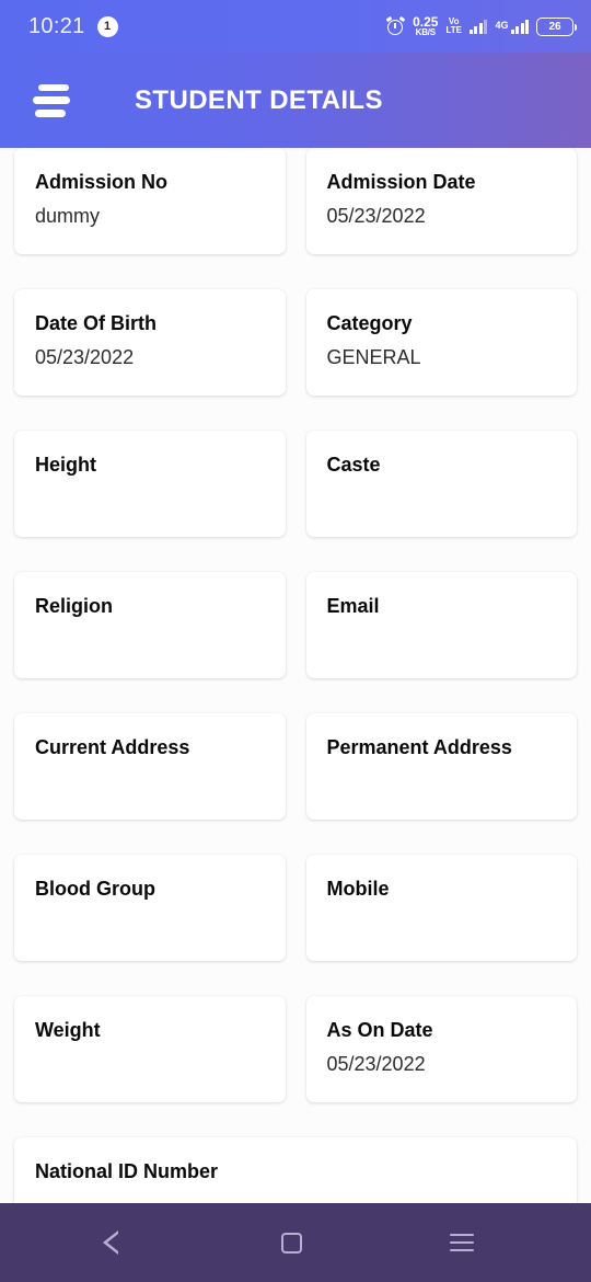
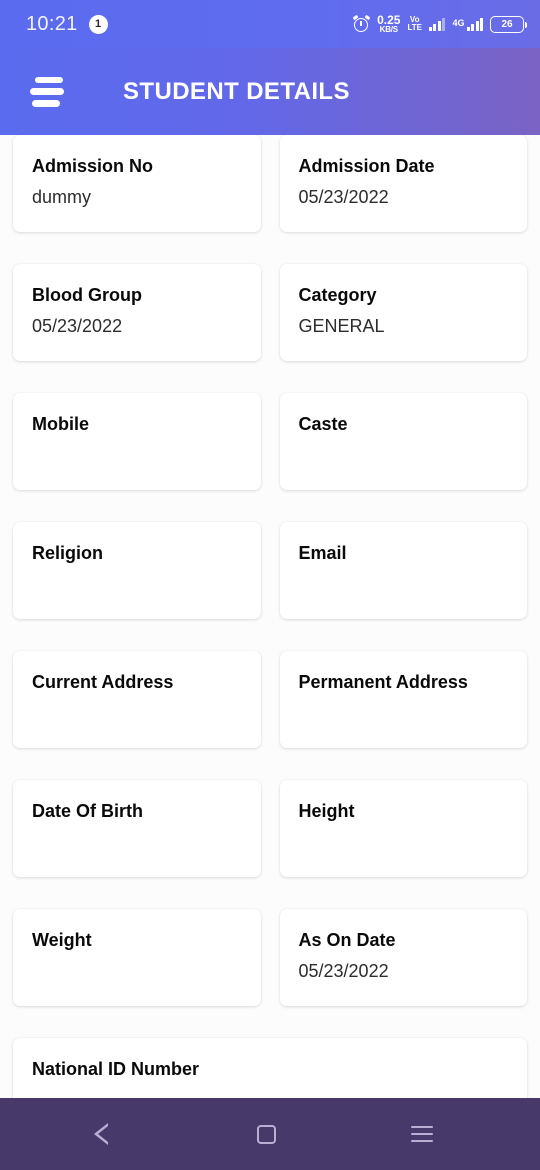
  10:21
  1
  0.25
  KB/S
  Vo
  LTE
  4G
  26
  STUDENT DETAILS
  Admission No
  dummy
  Admission Date
  05/23/2022
- Date Of Birth
+ Blood Group
  05/23/2022
  Category
  GENERAL
- Height
+ Mobile
  Caste
  Religion
  Email
  Current Address
  Permanent Address
- Blood Group
+ Date Of Birth
- Mobile
+ Height
  Weight
  As On Date
  05/23/2022
  National ID Number
